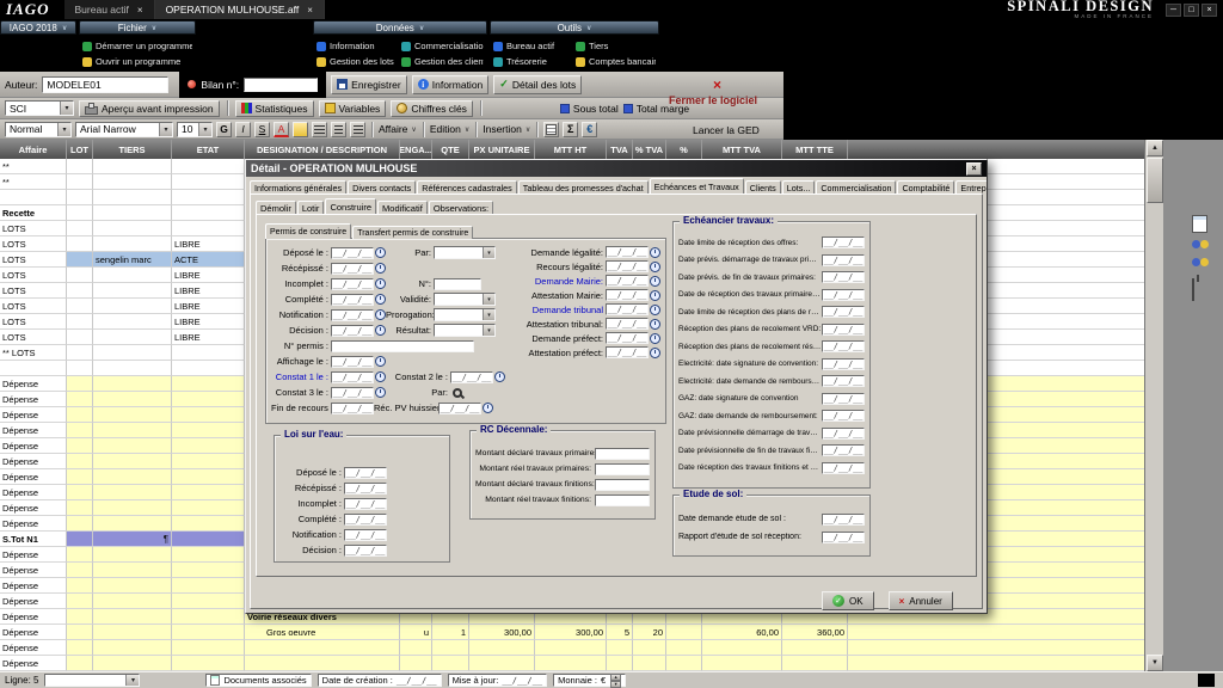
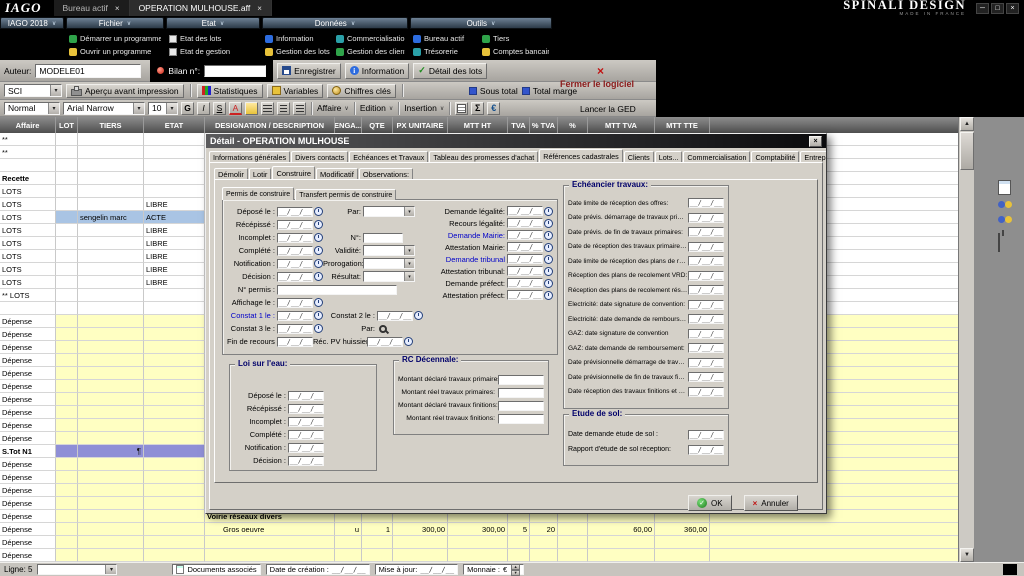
  IAGO
  Bureau actif
  ×
  OPERATION MULHOUSE.aff
  ×
  SPINALI DESIGN
  IAGO 2018
  Fichier
  Démarrer un programme
  Ouvrir un programme
+ Etat
+ Etat des lots
+ Etat de gestion
  Données
  Information
  Commercialisatio
  Gestion des lots
  Gestion des clien
  Outils
  Bureau actif
  Tiers
  Trésorerie
  Comptes bancair
  Auteur:
  MODELE01
  Bilan n°:
  Enregistrer
  i
  Information
  ✓
  Détail des lots
  ×
  Fermer le logiciel
  SCI
  Aperçu avant impression
  Statistiques
  Variables
  Chiffres clés
  Sous total
  Total marge
  Normal
  Arial Narrow
  10
  G
  I
  S
  A
  Affaire
  Edition
  Insertion
  Σ
  €
  Lancer la GED
  Affaire
  LOT
  TIERS
  ETAT
  DESIGNATION / DESCRIPTION
  ENGA...
  QTE
  PX UNITAIRE
  MTT HT
  TVA
  % TVA
  %
  MTT TVA
  MTT TTE
  **
  **
  Recette
  LOTS
  LOTS
  LIBRE
  LOTS
  sengelin marc
  ACTE
  LOTS
  LIBRE
  LOTS
  LIBRE
  LOTS
  LIBRE
  LOTS
  LIBRE
  LOTS
  LIBRE
  ** LOTS
  Dépense
  Dépense
  Dépense
  Dépense
  Dépense
  Dépense
  Dépense
  Dépense
  Dépense
  Dépense
  S.Tot N1
  ¶
  Dépense
  Dépense
  Dépense
  Dépense
  Dépense
  Voirie réseaux divers
  Dépense
  Gros oeuvre
  u
  1
  300,00
  300,00
  5
  20
  60,00
  360,00
  Dépense
  Dépense
  Détail - OPERATION MULHOUSE
  Informations générales
  Divers contacts
- Références cadastrales
+ Echéances et Travaux
  Tableau des promesses d'achat
- Echéances et Travaux
+ Références cadastrales
  Clients
  Lots...
  Commercialisation
  Comptabilité
  Démolir
  Lotir
  Construire
  Modificatif
  Observations:
  Déposé le :
  __/__/__
  Par:
  Récépissé :
  __/__/__
  Incomplet :
  __/__/__
  N°:
  Complété :
  __/__/__
  Validité:
  Notification :
  __/__/__
  Prorogation
  Décision :
  __/__/__
  Résultat:
  N° permis :
  Affichage le :
  __/__/__
  Constat 1 le :
  __/__/__
  Constat 2 le :
  __/__/__
  Constat 3 le :
  __/__/__
  Par:
  Fin de recours
  __/__/__
  Réc. PV huissie
  __/__/__
  Demande légalité:
  __/__/__
  Recours légalité:
  __/__/__
  Demande Mairie:
  __/__/__
  Attestation Mairie:
  __/__/__
  Demande tribunal
  __/__/__
  Attestation tribunal:
  __/__/__
  Demande préfect:
  __/__/__
  Attestation préfect:
  __/__/__
  Loi sur l'eau:
  Déposé le :
  __/__/__
  Récépissé :
  __/__/__
  Incomplet :
  __/__/__
  Complété :
  __/__/__
  Notification :
  __/__/__
  Décision :
  __/__/__
  RC Décennale:
  Echéancier travaux:
  __/__/__
  __/__/__
  __/__/__
  __/__/__
  __/__/__
  __/__/__
  __/__/__
  __/__/__
  __/__/__
  __/__/__
  __/__/__
  __/__/__
  __/__/__
  __/__/__
  Etude de sol:
  __/__/__
  __/__/__
  OK
  ×
  Annuler
  Ligne: 5
  Documents associés
  Date de création :
  __/__/__
  Mise à jour:
  __/__/__
  Monnaie :
  €
